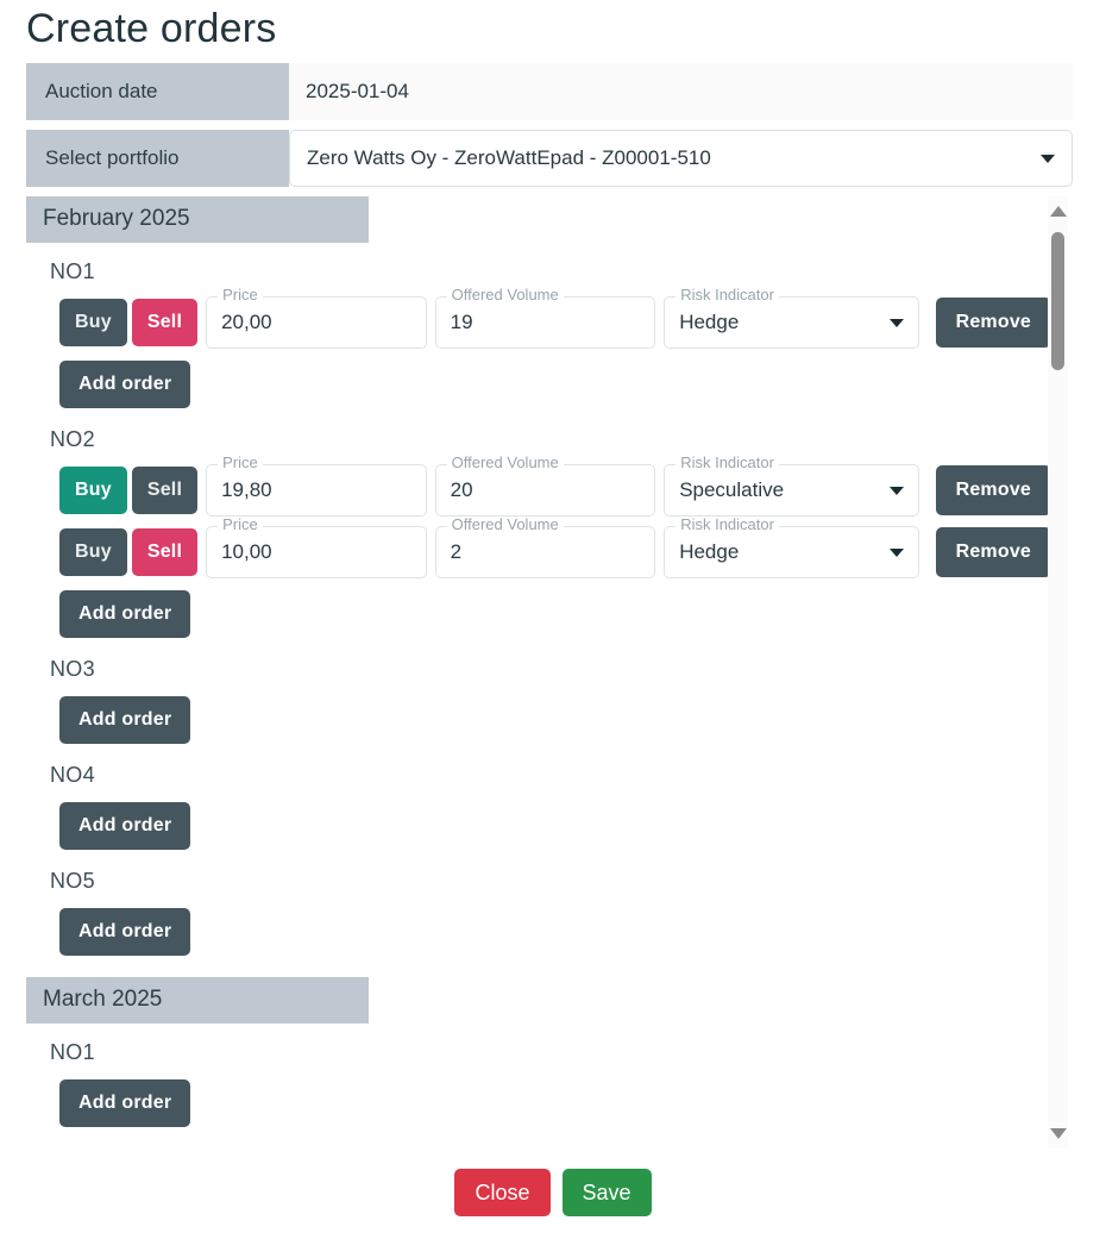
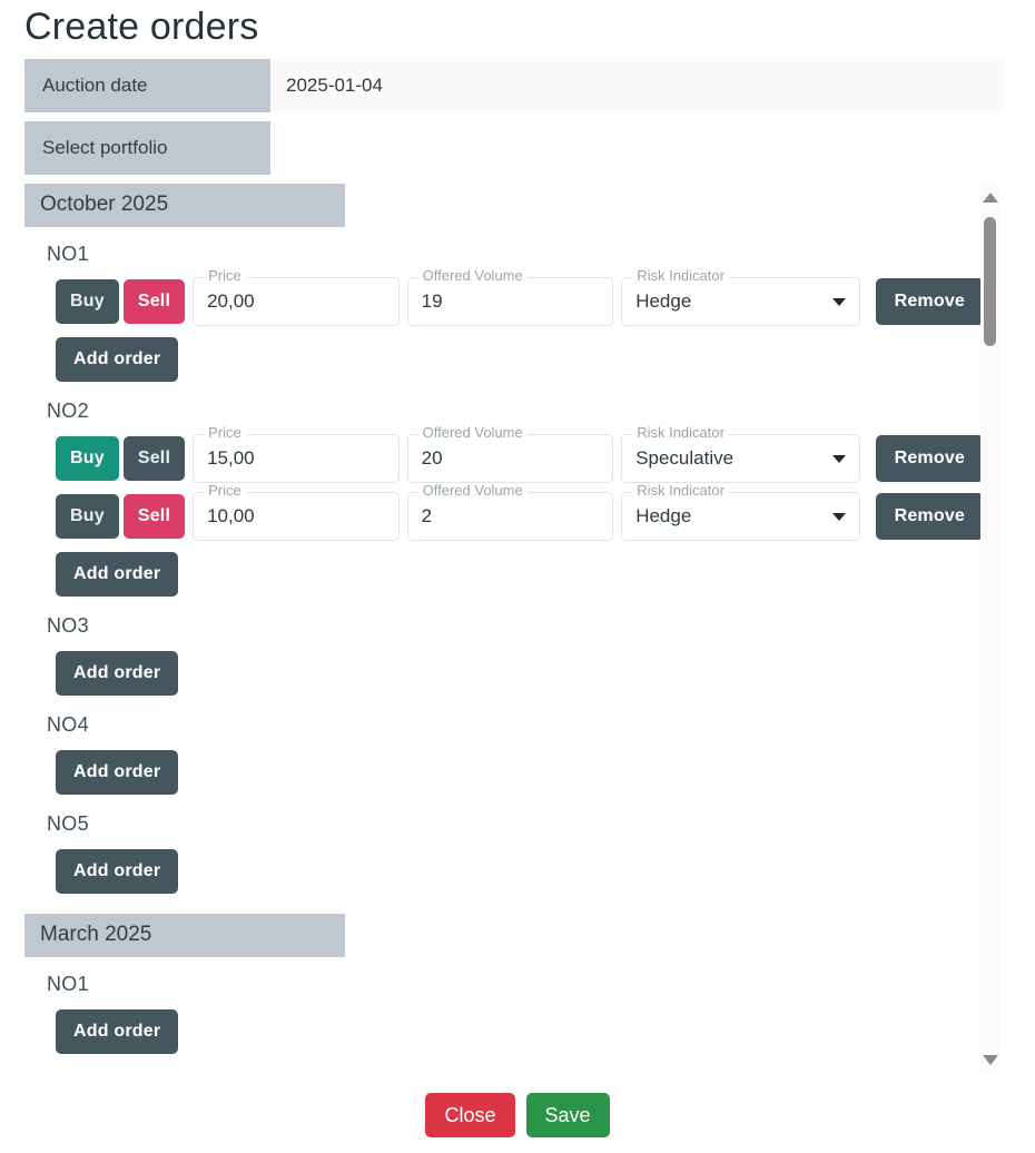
  Create orders
  Auction date
  2025-01-04
  Select portfolio
- Zero Watts Oy - ZeroWattEpad - Z00001-510
- February 2025
+ October 2025
  NO1
  Buy
  Sell
  Price
  20,00
  Offered Volume
  19
  Risk Indicator
  Hedge
  Remove
  Add order
  NO2
  Buy
  Sell
  Price
- 19,80
+ 15,00
  Offered Volume
  20
  Risk Indicator
  Speculative
  Remove
  Buy
  Sell
  Price
  10,00
  Offered Volume
  2
  Risk Indicator
  Hedge
  Remove
  Add order
  NO3
  Add order
  NO4
  Add order
  NO5
  Add order
  March 2025
  NO1
  Add order
  Close
  Save
